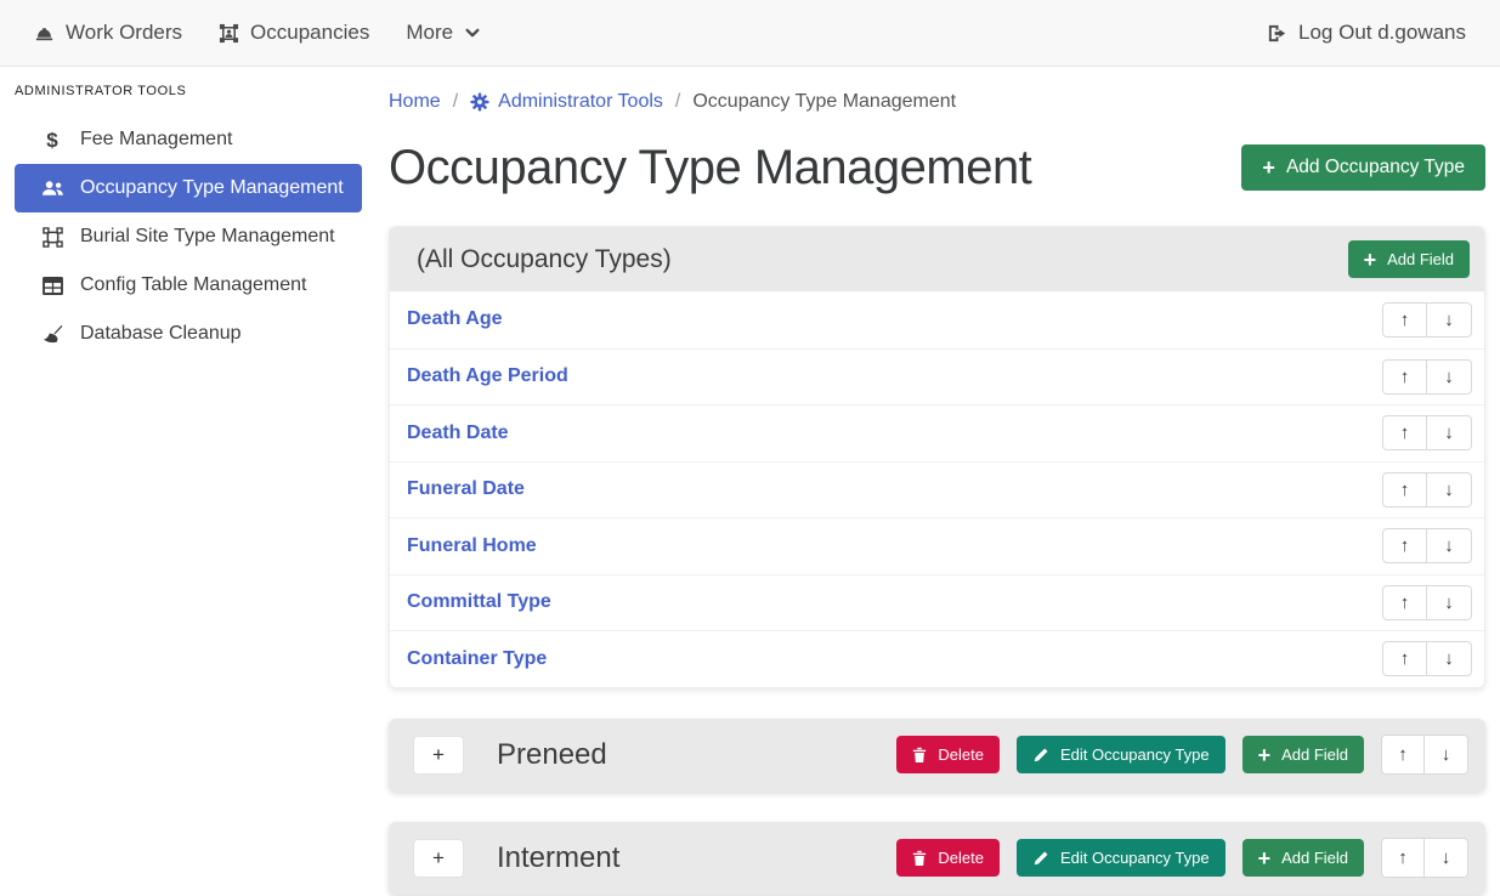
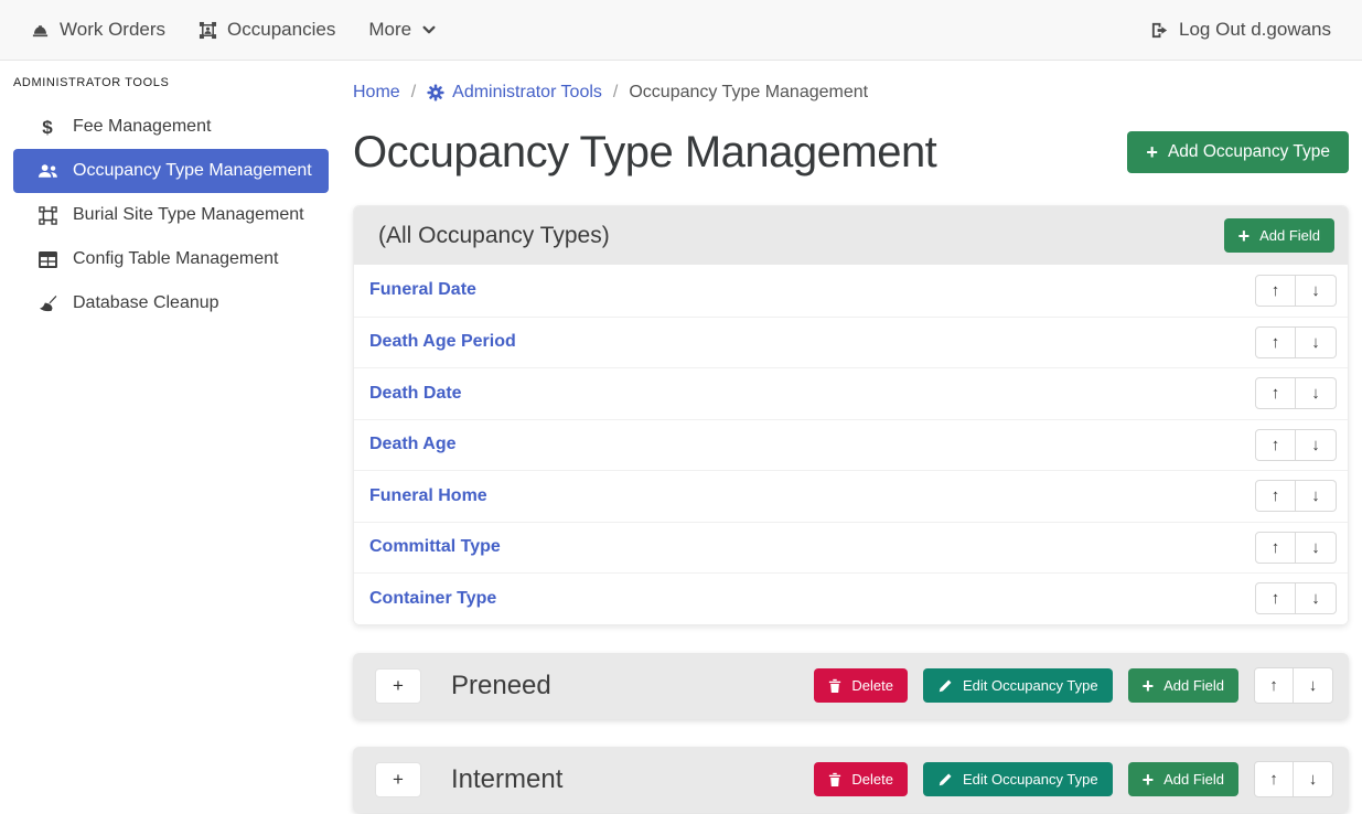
  Work Orders
  Occupancies
  More
  Log Out d.gowans
  ADMINISTRATOR TOOLS
  $
  Fee Management
  Occupancy Type Management
  Burial Site Type Management
  Config Table Management
  Database Cleanup
  Home
  /
  Administrator Tools
  /
  Occupancy Type Management
  Occupancy Type Management
  +
  Add Occupancy Type
  (All Occupancy Types)
  +
  Add Field
- Death Age
+ Funeral Date
  ↑
  ↓
  Death Age Period
  ↑
  ↓
  Death Date
  ↑
  ↓
- Funeral Date
+ Death Age
  ↑
  ↓
  Funeral Home
  ↑
  ↓
  Committal Type
  ↑
  ↓
  Container Type
  ↑
  ↓
  +
  Preneed
  Delete
  Edit Occupancy Type
  +
  Add Field
  ↑
  ↓
  +
  Interment
  Delete
  Edit Occupancy Type
  +
  Add Field
  ↑
  ↓
